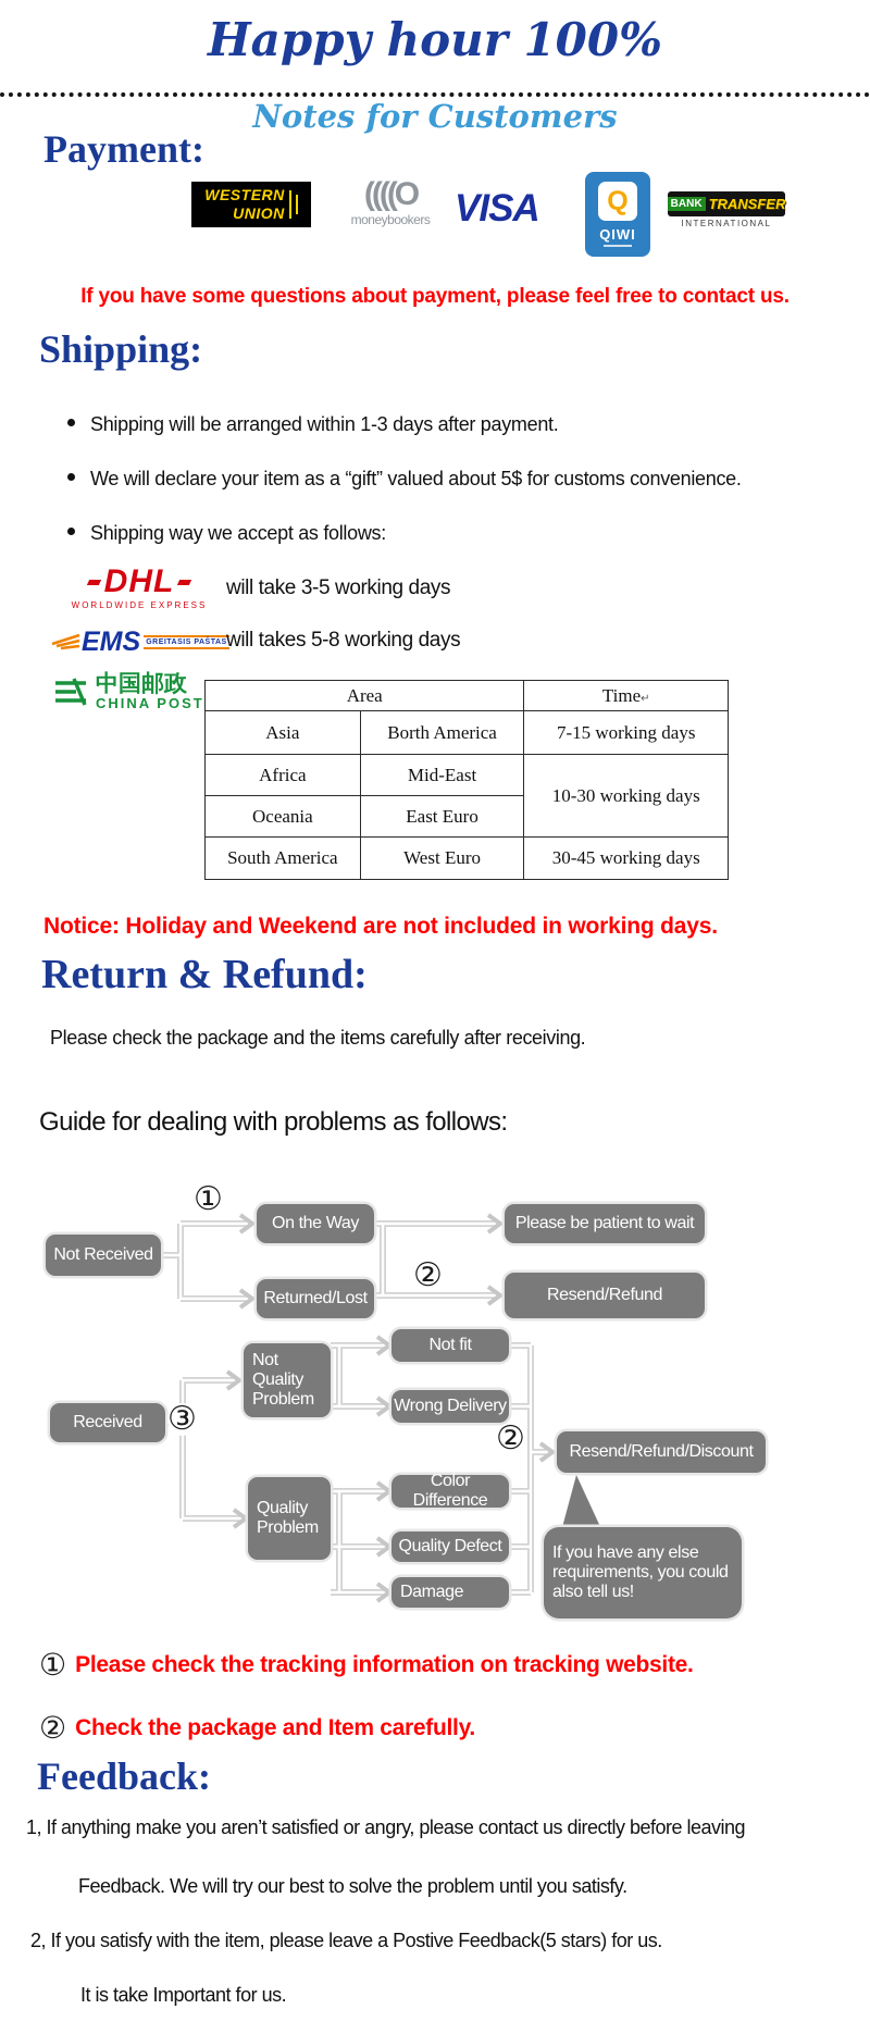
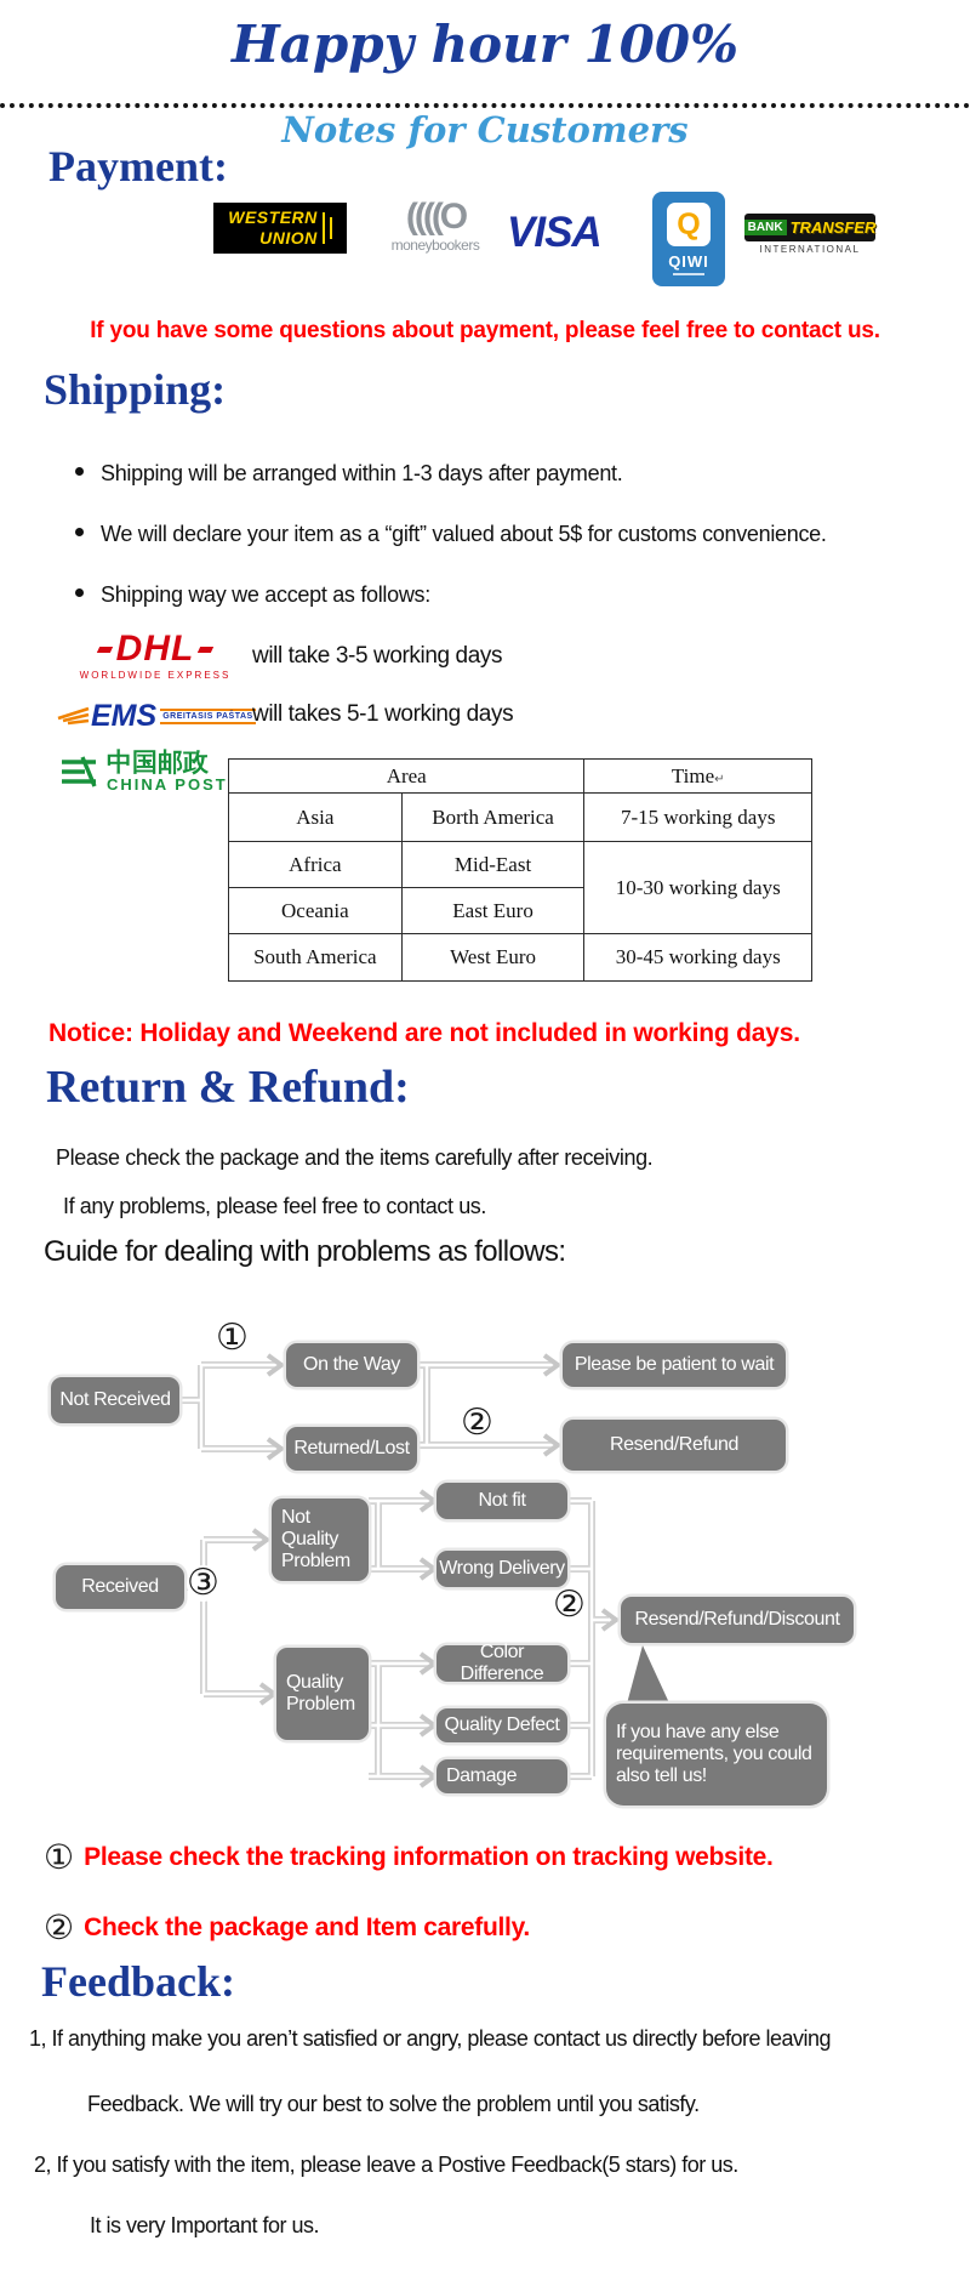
  Happy hour 100%
  Notes for Customers
  Payment:
  WESTERN
  UNION
  ((((O
  moneybookers
  VISA
  Q
  QIWI
  BANK
  TRANSFER
  INTERNATIONAL
  If you have some questions about payment, please feel free to contact us.
  Shipping:
  Shipping will be arranged within 1-3 days after payment.
  We will declare your item as a “gift” valued about 5$ for customs convenience.
  Shipping way we accept as follows:
  DHL
  WORLDWIDE EXPRESS
  will take 3-5 working days
  EMS
- will takes 5-8 working days
+ will takes 5-1 working days
  中国邮政
  CHINA POST
  Area	Time↵
  Asia	Borth America	7-15 working days
  Africa	Mid-East	10-30 working days
  Oceania	East Euro
  South America	West Euro	30-45 working days
  Notice: Holiday and Weekend are not included in working days.
  Return & Refund:
  Please check the package and the items carefully after receiving.
+ If any problems, please feel free to contact us.
  Guide for dealing with problems as follows:
  Not Received
  On the Way
  Please be patient to wait
  Returned/Lost
  Resend/Refund
  Received
  Not
  Quality
  Problem
  Not fit
  Wrong Delivery
  Quality
  Problem
  Color Difference
  Quality Defect
  Damage
  Resend/Refund/Discount
  If you have any else requirements, you could also tell us!
  ①
  ②
  ③
  ②
  ① Please check the tracking information on tracking website.
  ② Check the package and Item carefully.
  Feedback:
  1, If anything make you aren’t satisfied or angry, please contact us directly before leaving
  Feedback. We will try our best to solve the problem until you satisfy.
  2, If you satisfy with the item, please leave a Postive Feedback(5 stars) for us.
- It is take Important for us.
+ It is very Important for us.
